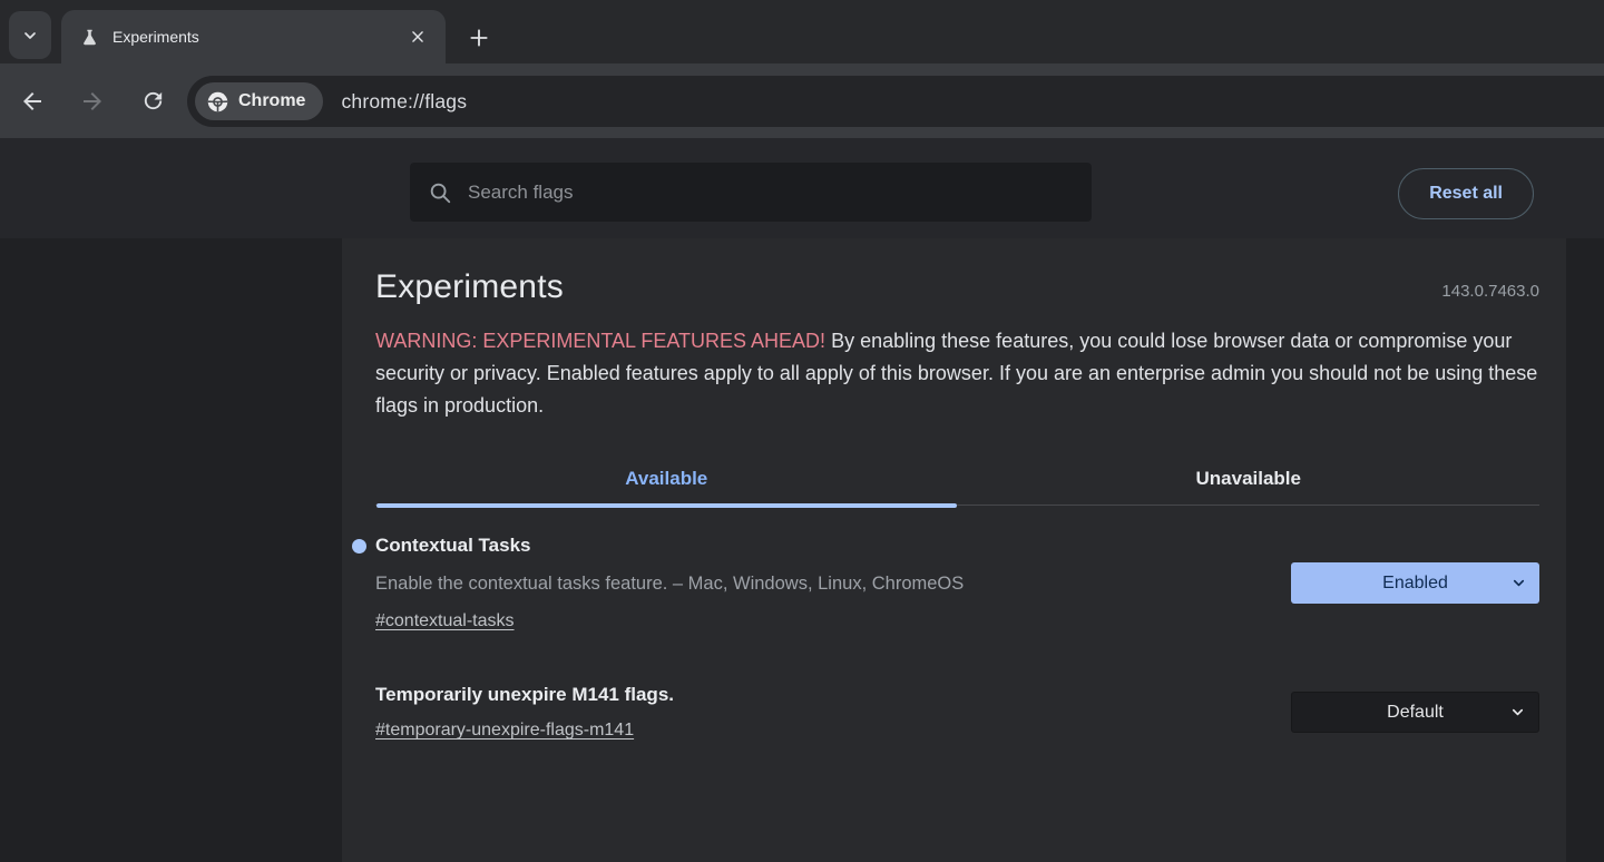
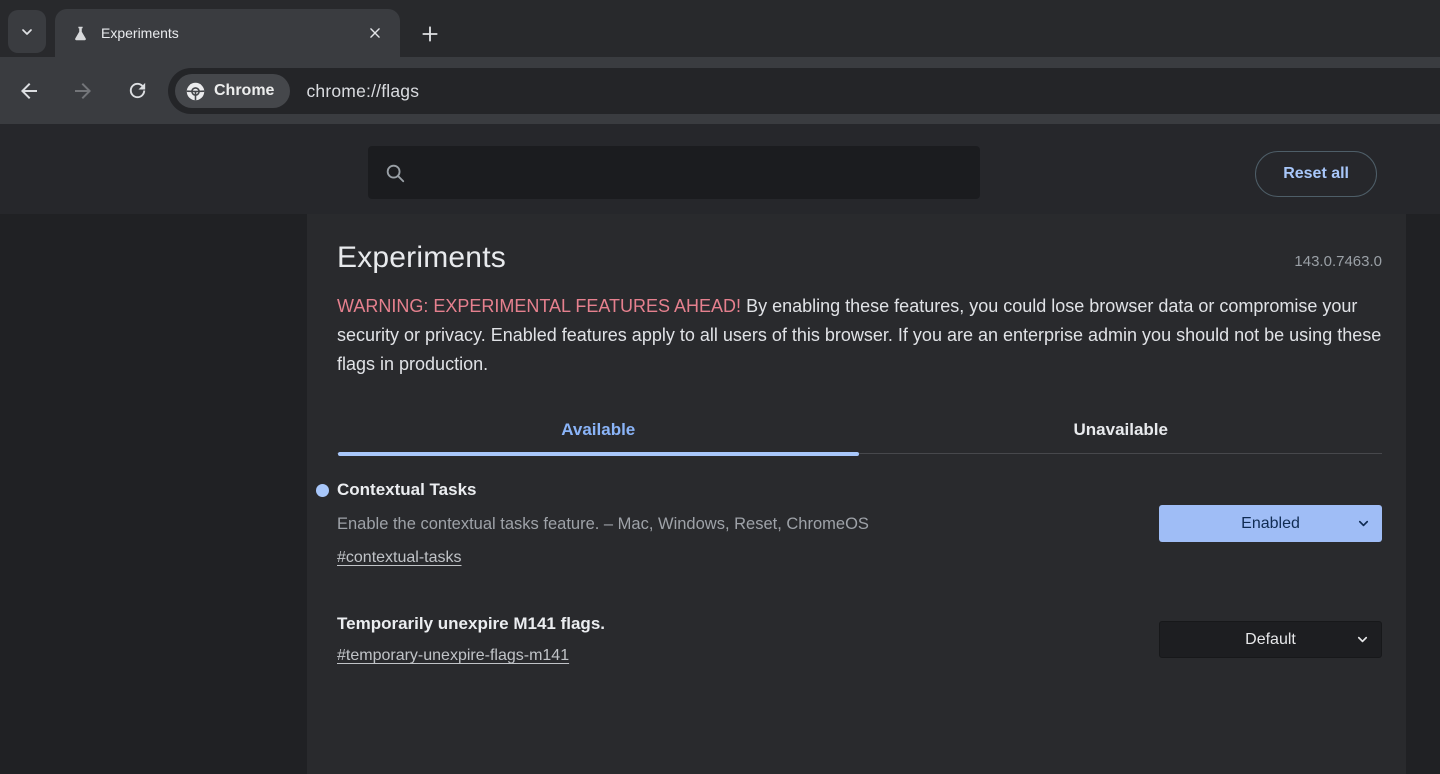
  Experiments
  Chrome
  chrome://flags
- Search flags
  Reset all
  Experiments
  143.0.7463.0
- WARNING: EXPERIMENTAL FEATURES AHEAD! By enabling these features, you could lose browser data or compromise your security or privacy. Enabled features apply to all apply of this browser. If you are an enterprise admin you should not be using these flags in production.
+ WARNING: EXPERIMENTAL FEATURES AHEAD! By enabling these features, you could lose browser data or compromise your security or privacy. Enabled features apply to all users of this browser. If you are an enterprise admin you should not be using these flags in production.
  Available
  Unavailable
  Contextual Tasks
- Enable the contextual tasks feature. – Mac, Windows, Linux, ChromeOS
+ Enable the contextual tasks feature. – Mac, Windows, Reset, ChromeOS
  #contextual-tasks
  Enabled
  Temporarily unexpire M141 flags.
  #temporary-unexpire-flags-m141
  Default
